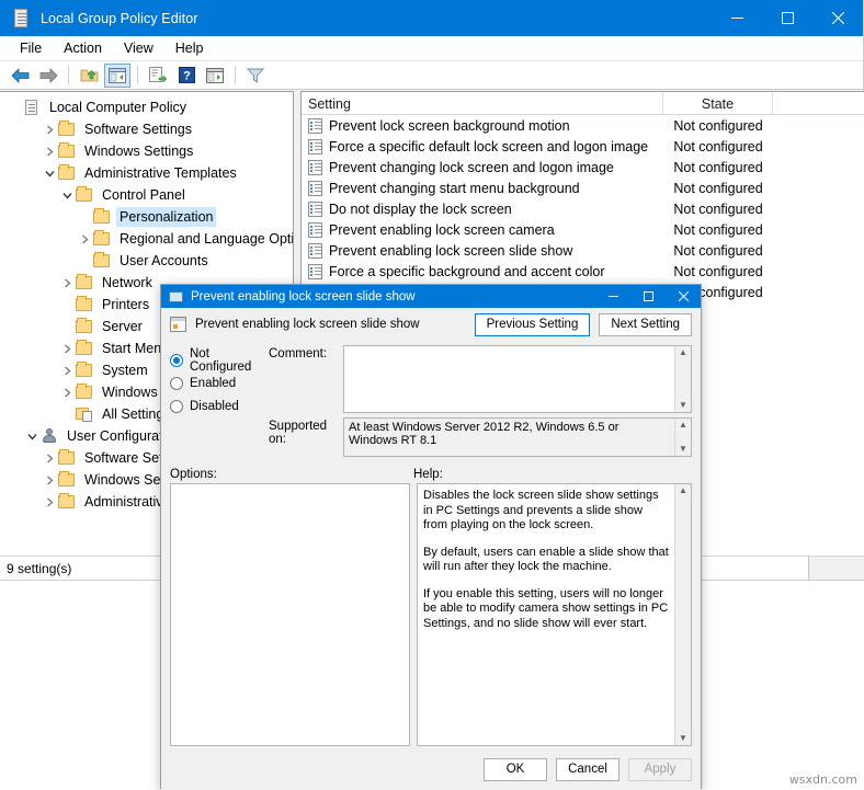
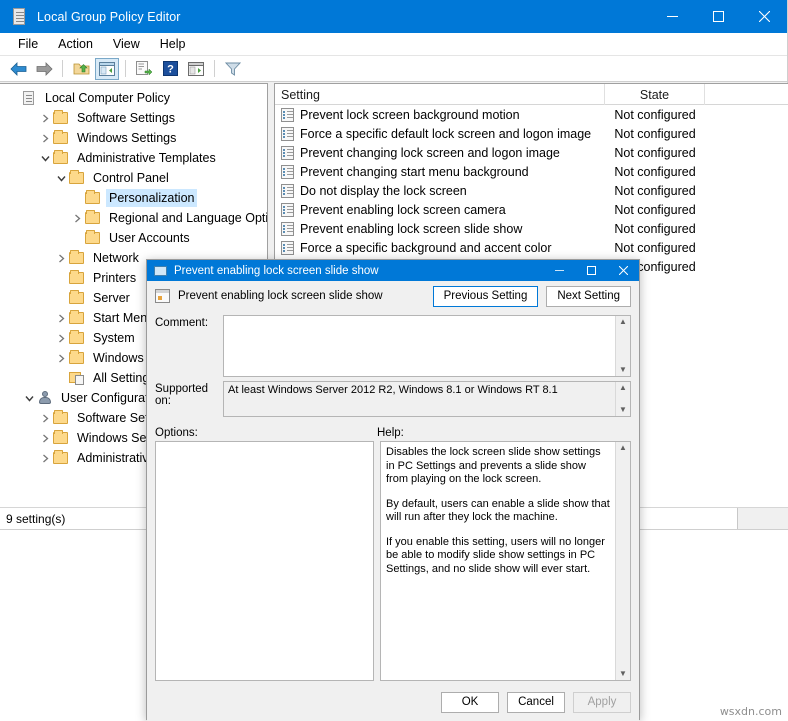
  Local Group Policy Editor
  File
  Action
  View
  Help
  ?
  Local Computer Policy
  Software Settings
  Windows Settings
  Administrative Templates
  Control Panel
  Personalization
  Regional and Language Opti
  User Accounts
  Network
  Printers
  Server
  Start Men
  System
  Windows
  All Settin
  User Configura
  Software Se
  Administrati
  Setting
  State
  Prevent lock screen background motion
  Not configured
  Force a specific default lock screen and logon image
  Not configured
  Prevent changing lock screen and logon image
  Not configured
  Prevent changing start menu background
  Not configured
  Do not display the lock screen
  Not configured
  Prevent enabling lock screen camera
  Not configured
  Prevent enabling lock screen slide show
  Not configured
  Force a specific background and accent color
  Not configured
  configured
  9 setting(s)
  Prevent enabling lock screen slide show
  Prevent enabling lock screen slide show
  Previous Setting
  Next Setting
- Not Configured
- Enabled
- Disabled
  Comment:
  ▲
  ▼
  Supported on:
- At least Windows Server 2012 R2, Windows 6.5 or Windows RT 8.1
+ At least Windows Server 2012 R2, Windows 8.1 or Windows RT 8.1
  ▲
  ▼
  Options:
  Help:
  Disables the lock screen slide show settings in PC Settings and prevents a slide show from playing on the lock screen.
  By default, users can enable a slide show that will run after they lock the machine.
- If you enable this setting, users will no longer be able to modify camera show settings in PC Settings, and no slide show will ever start.
+ If you enable this setting, users will no longer be able to modify slide show settings in PC Settings, and no slide show will ever start.
  ▲
  ▼
  OK
  Cancel
  Apply
  wsxdn.com
